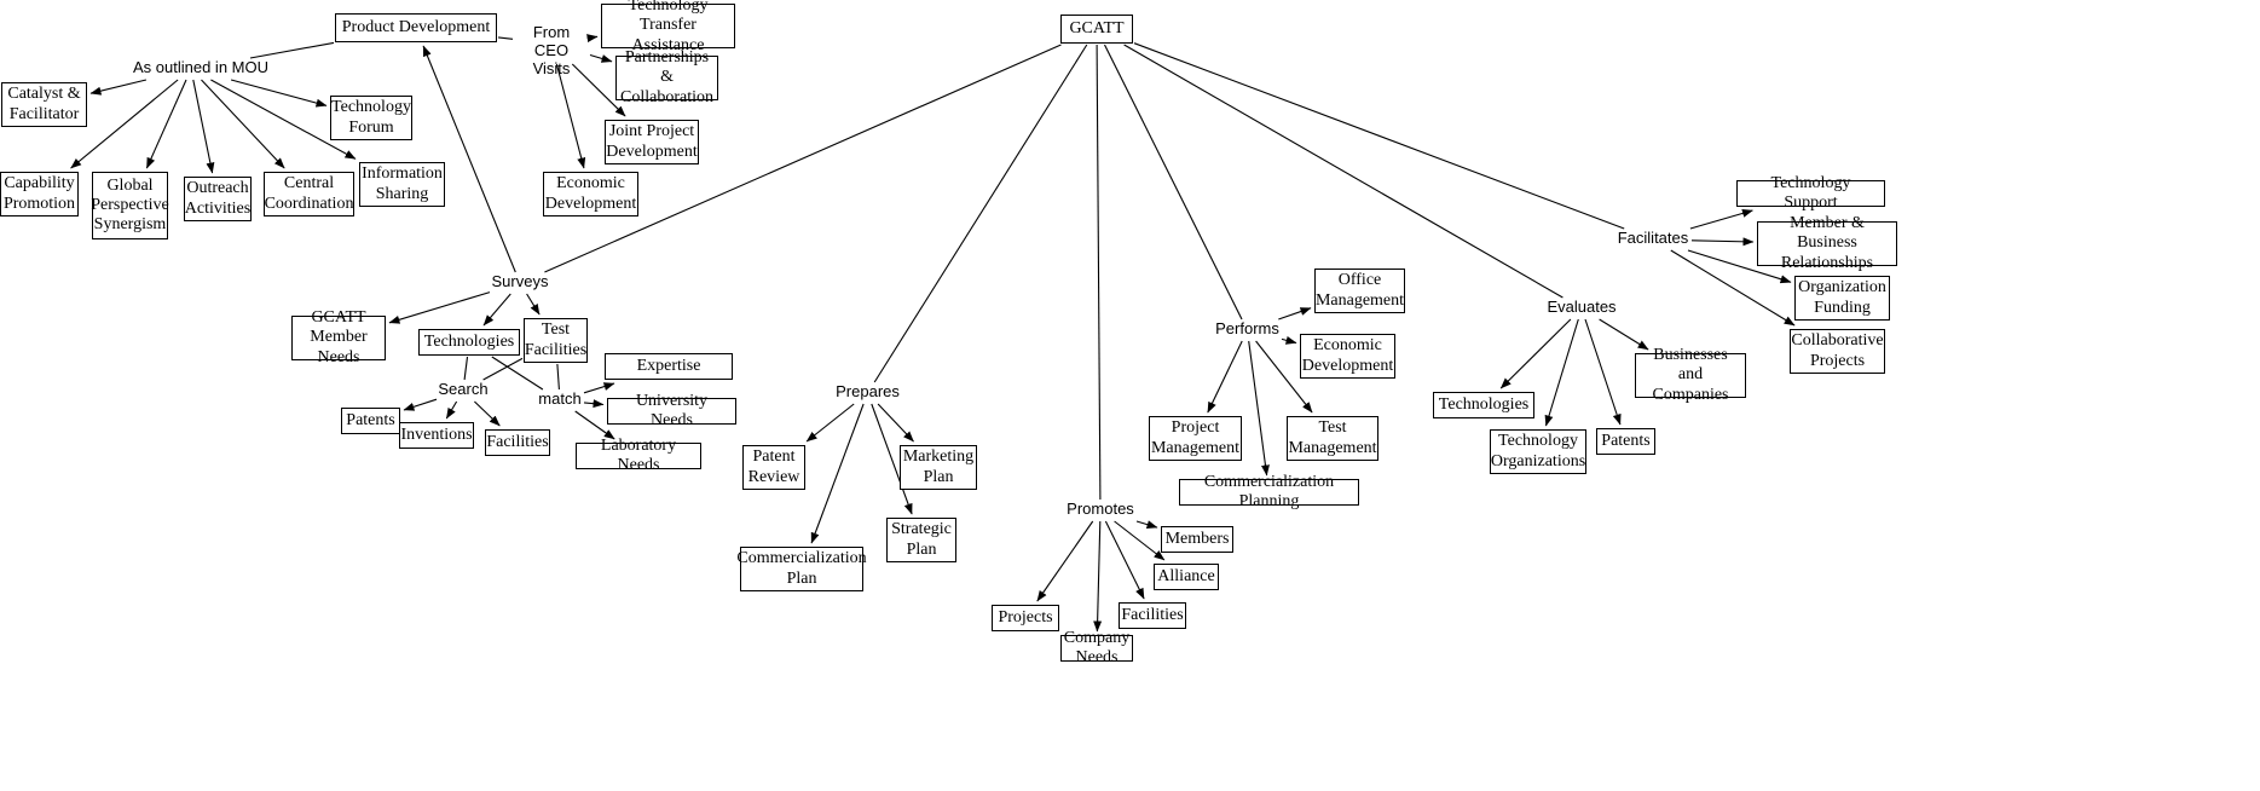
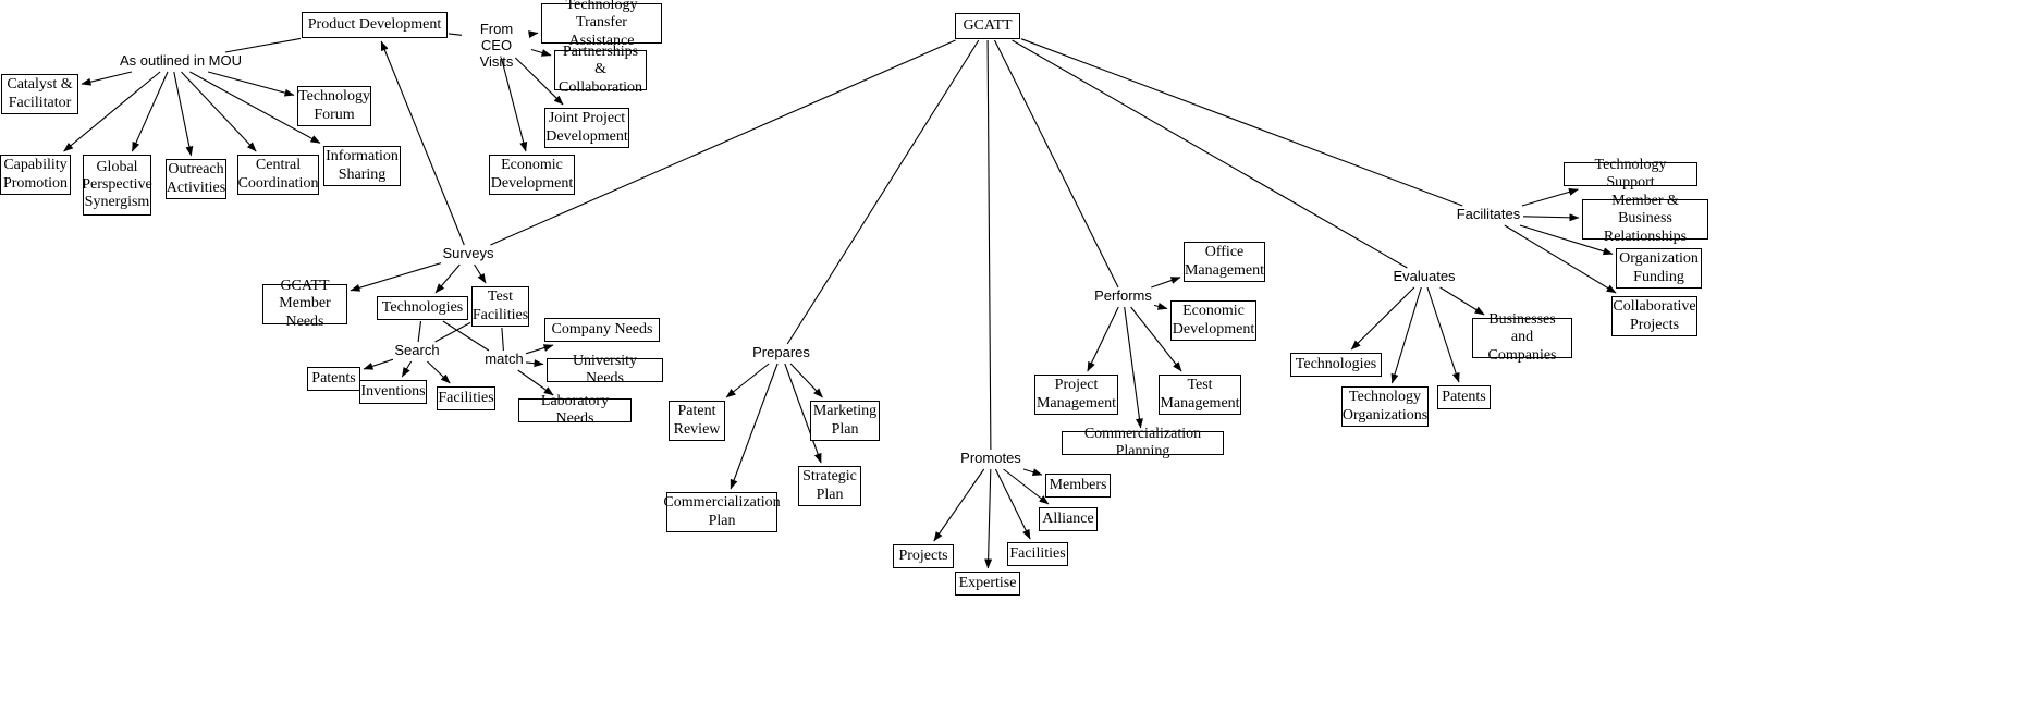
  GCATT
  Product Development
  Technology Transfer Assistance
  Partnerships & Collaboration
  Joint Project Development
  Economic Development
  Catalyst & Facilitator
  Capability Promotion
  Global Perspective Synergism
  Outreach Activities
  Central Coordination
  Information Sharing
  Technology Forum
  GCATT Member Needs
  Technologies
  Test Facilities
- Expertise
+ Company Needs
  University Needs
  Laboratory Needs
  Patents
  Inventions
  Facilities
  Patent Review
  Marketing Plan
  Strategic Plan
  Commercialization Plan
  Projects
- Company Needs
+ Expertise
  Facilities
  Alliance
  Members
  Office Management
  Economic Development
  Project Management
  Test Management
  Commercialization Planning
  Technologies
  Technology Organizations
  Patents
  Businesses and Companies
  Technology Support
  Member & Business Relationships
  Organization Funding
  Collaborative Projects
  As outlined in MOU
  From CEO Visits
  Surveys
  Search
  match
  Prepares
  Promotes
  Performs
  Evaluates
  Facilitates
